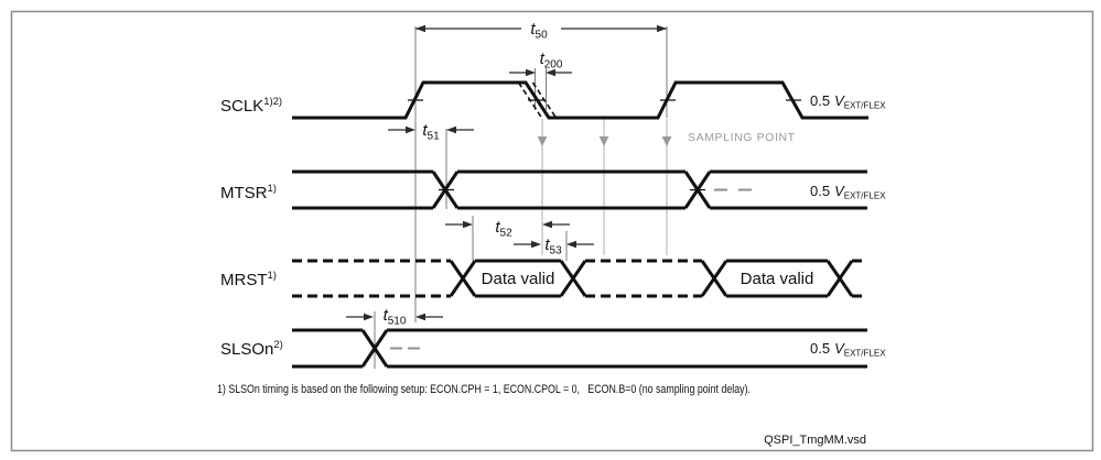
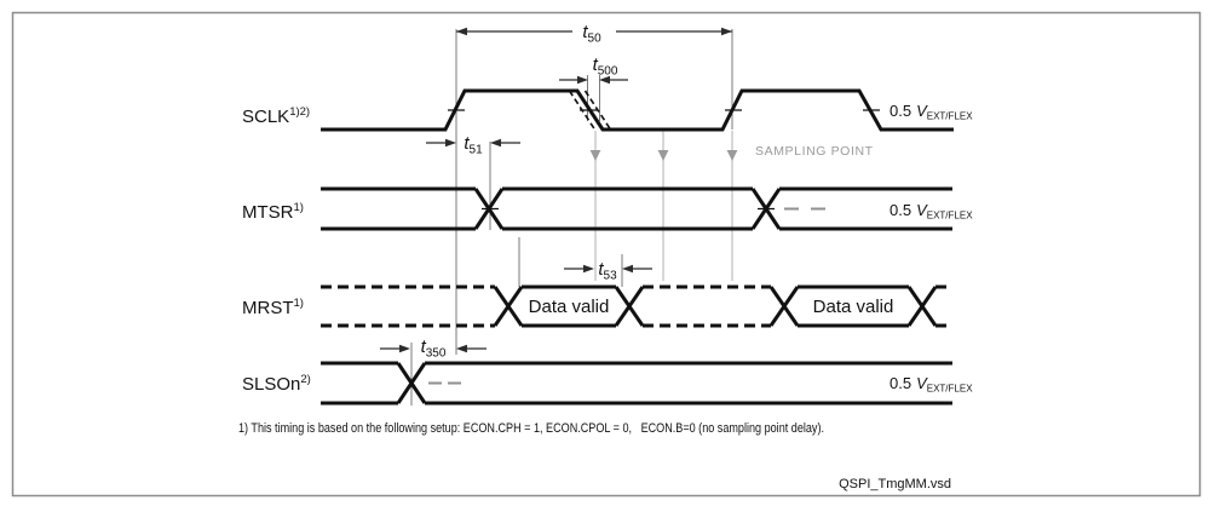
  SAMPLING POINT
  SCLK1)2)
  0.5 VEXT/FLEX
  MTSR1)
  0.5 VEXT/FLEX
  MRST1)
  Data valid
  Data valid
  SLSOn2)
  0.5 VEXT/FLEX
  t50
- t200
+ t500
  t51
- t52
  t53
- t510
+ t350
- 1) SLSOn timing is based on the following setup: ECON.CPH = 1, ECON.CPOL = 0, ECON.B=0 (no sampling point delay).
+ 1) This timing is based on the following setup: ECON.CPH = 1, ECON.CPOL = 0, ECON.B=0 (no sampling point delay).
  QSPI_TmgMM.vsd
